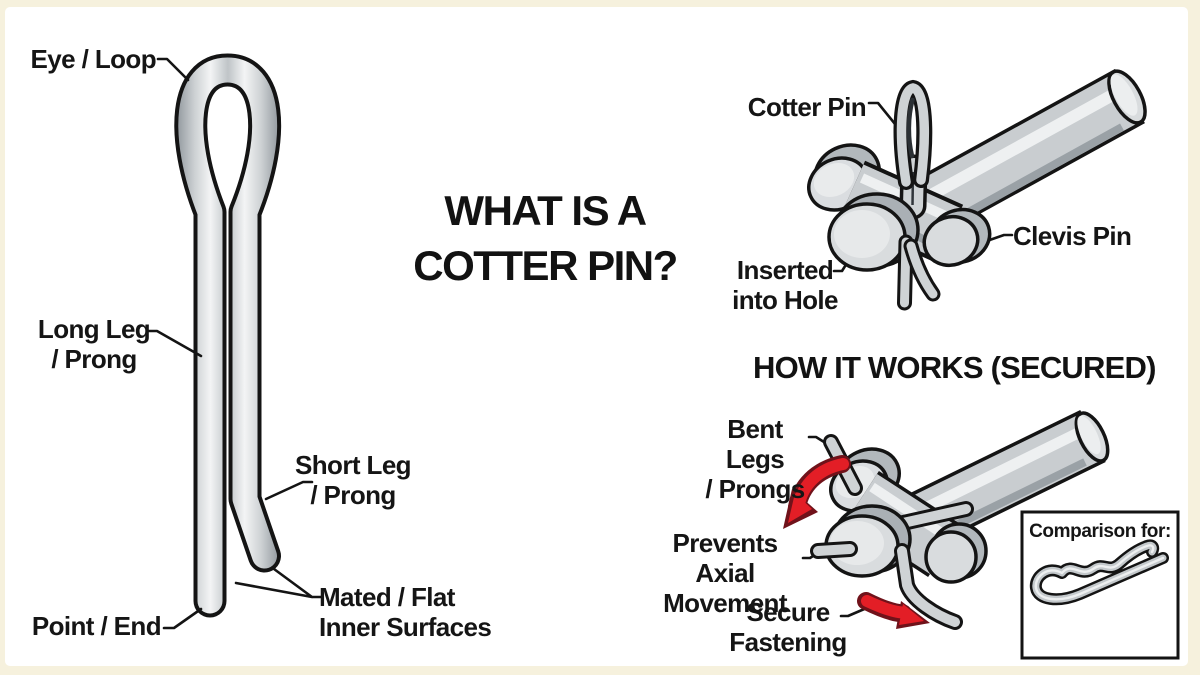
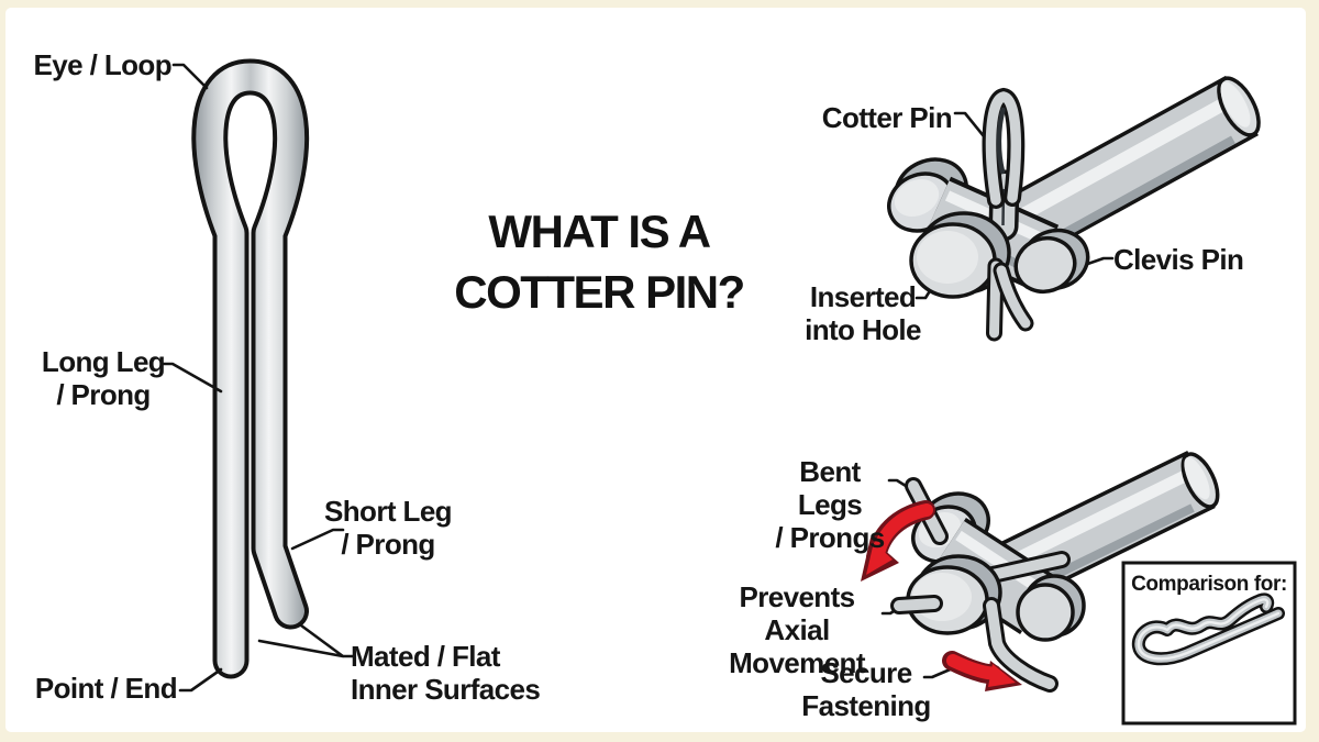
  WHAT IS A
  COTTER PIN?
  Eye / Loop
  Long Leg
  / Prong
  Short Leg
  / Prong
  Mated / Flat
  Inner Surfaces
  Point / End
  Cotter Pin
  Clevis Pin
  Inserted
  into Hole
- HOW IT WORKS (SECURED)
  Bent Legs
  / Prongs
  Prevents Axial
  Movement
  Secure
  Fastening
  Comparison for:
